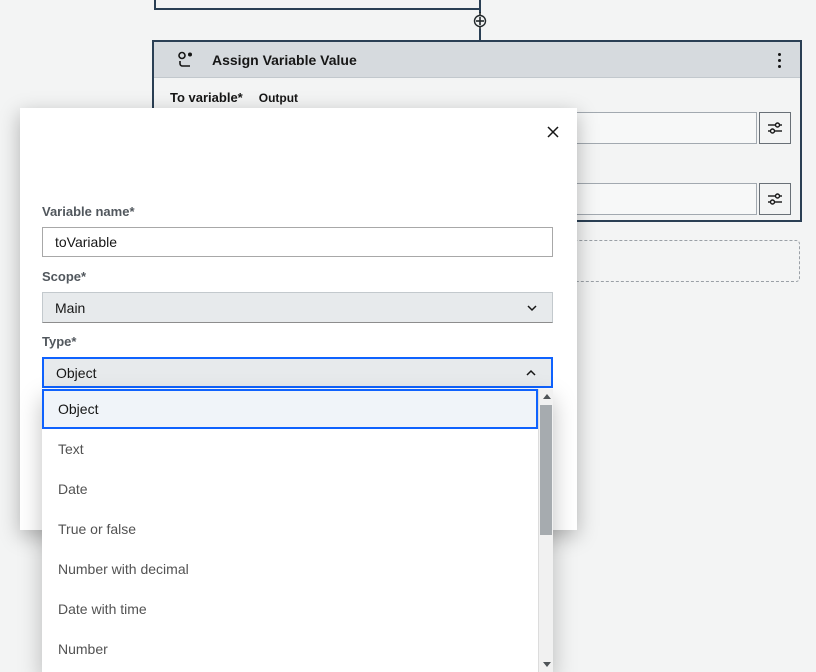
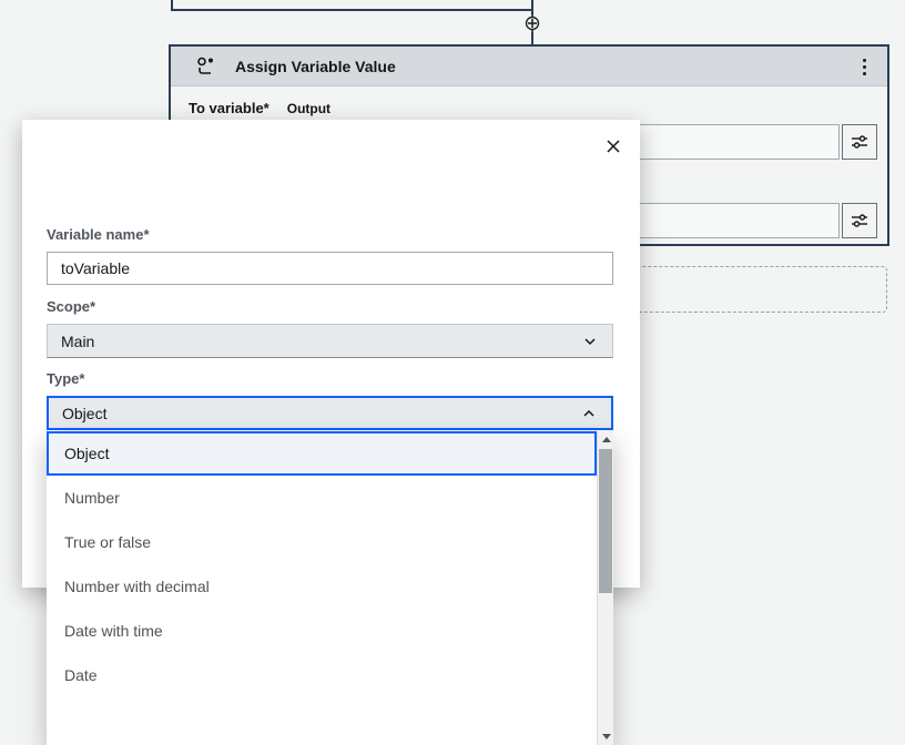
  Assign Variable Value
  To variable*
  Output
  Variable name*
  toVariable
  Scope*
  Main
  Type*
  Object
  Object
- Text
- Date
+ Number
  True or false
  Number with decimal
  Date with time
- Number
+ Date
